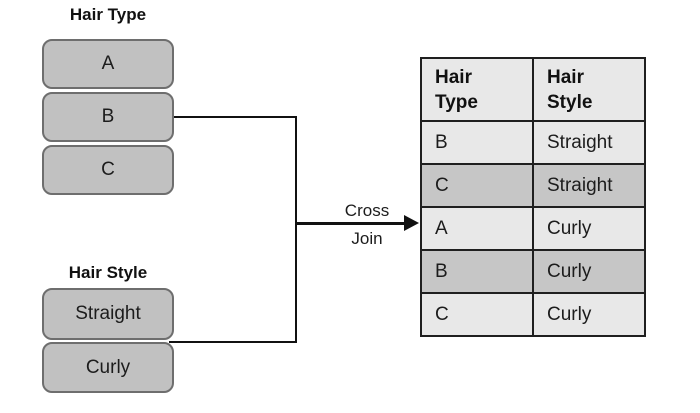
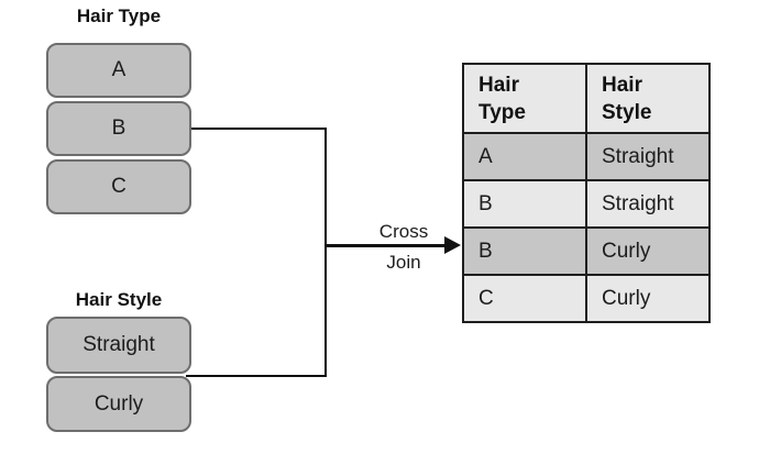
  Hair Type
  A
  B
  C
  Hair Style
  Straight
  Curly
  Cross
  Join
  Hair Type	Hair Style
+ A	Straight
  B	Straight
- C	Straight
- A	Curly
  B	Curly
  C	Curly
